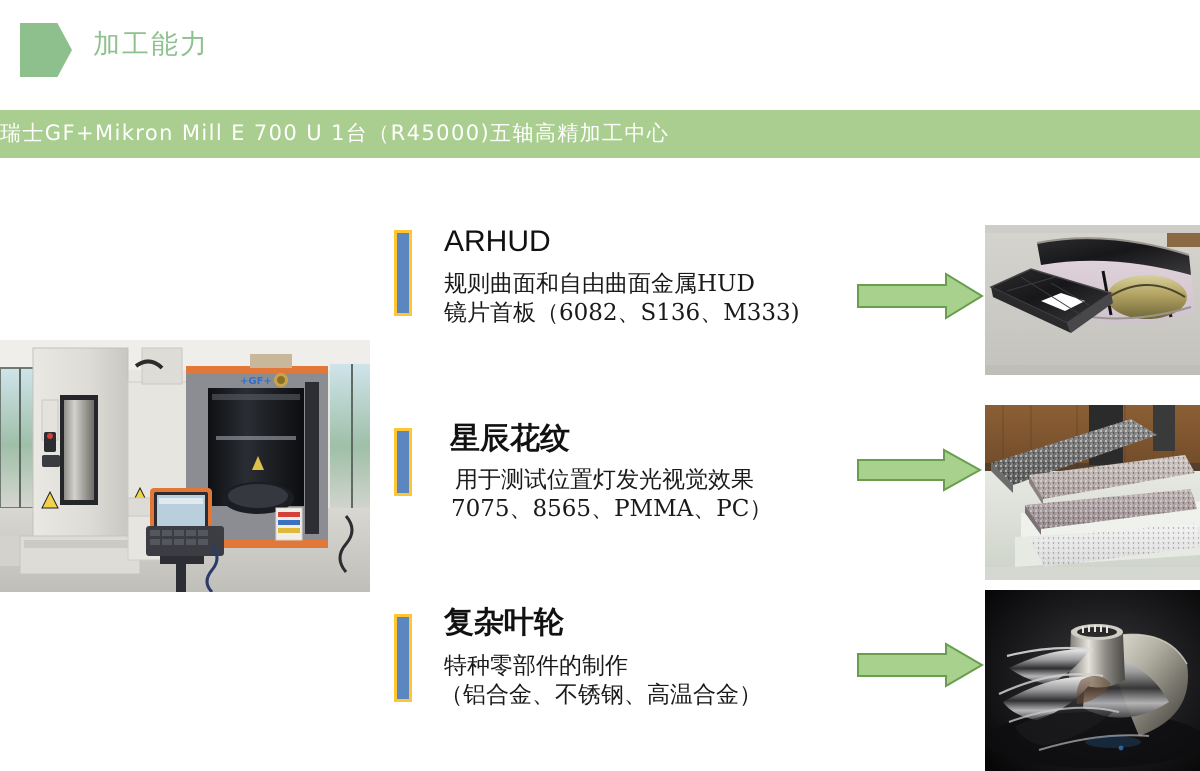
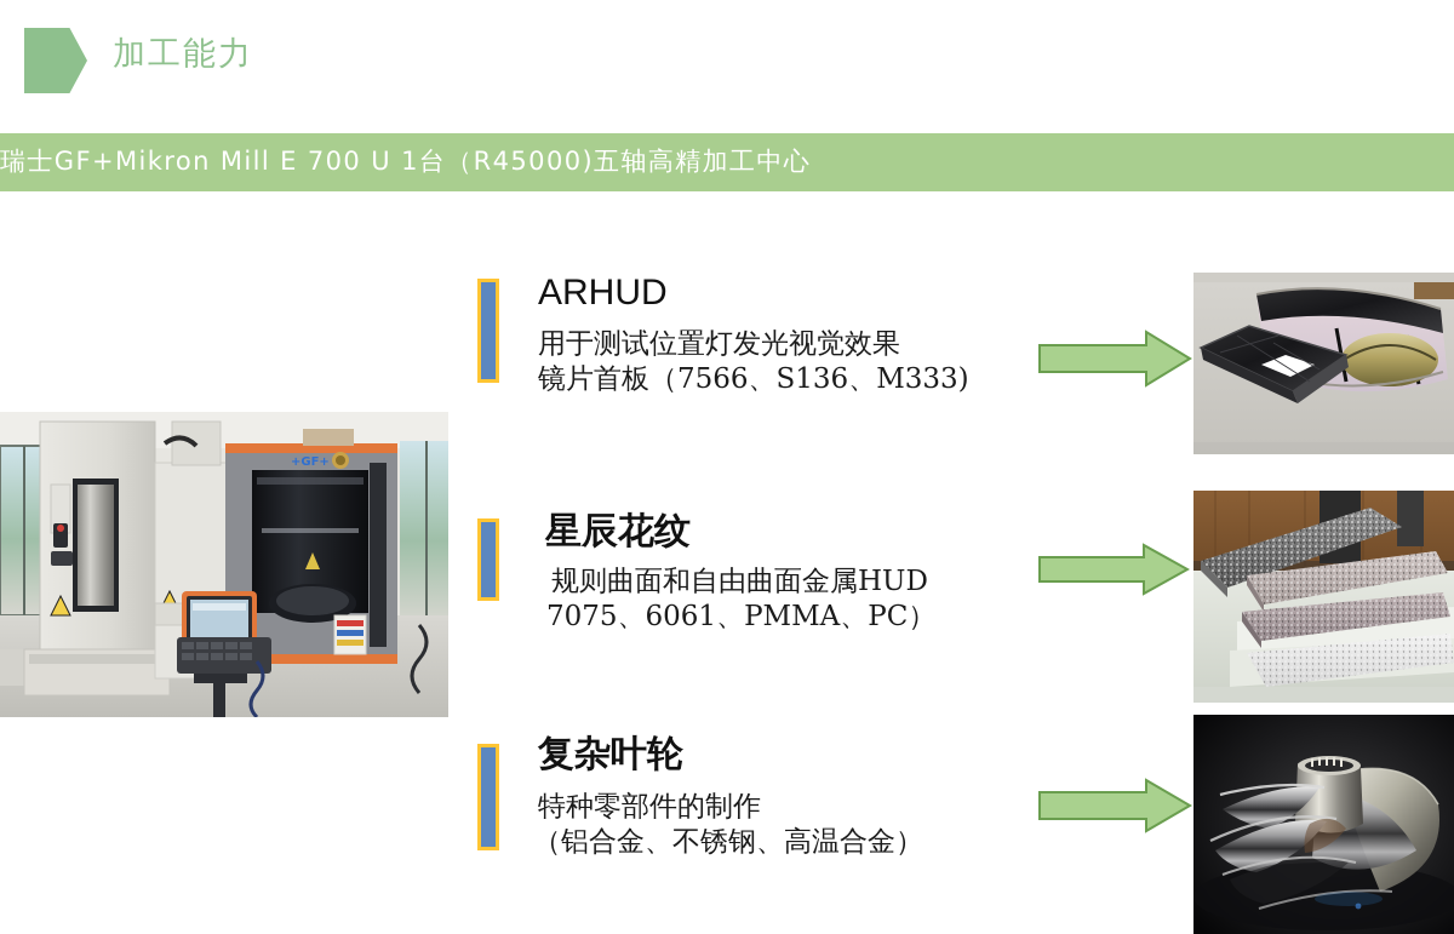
  加工能力
  瑞士GF+Mikron Mill E 700 U 1台（R45000)五轴高精加工中心
  +GF+
  ARHUD
- 规则曲面和自由曲面金属HUD
+ 用于测试位置灯发光视觉效果
- 镜片首板（6082、S136、M333)
+ 镜片首板（7566、S136、M333)
  星辰花纹
- 用于测试位置灯发光视觉效果
+ 规则曲面和自由曲面金属HUD
- 7075、8565、PMMA、PC）
+ 7075、6061、PMMA、PC）
  复杂叶轮
  特种零部件的制作
  （铝合金、不锈钢、高温合金）
